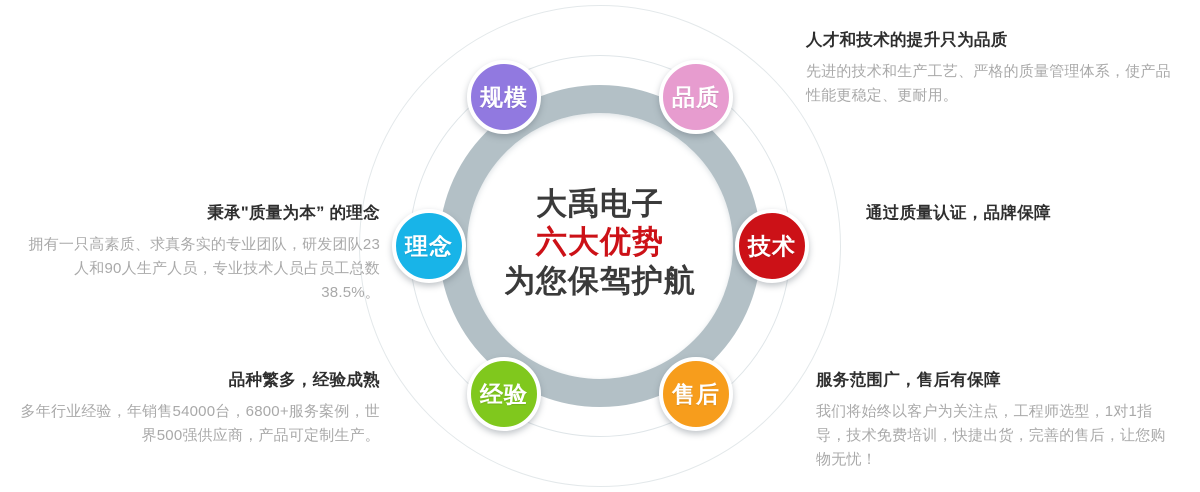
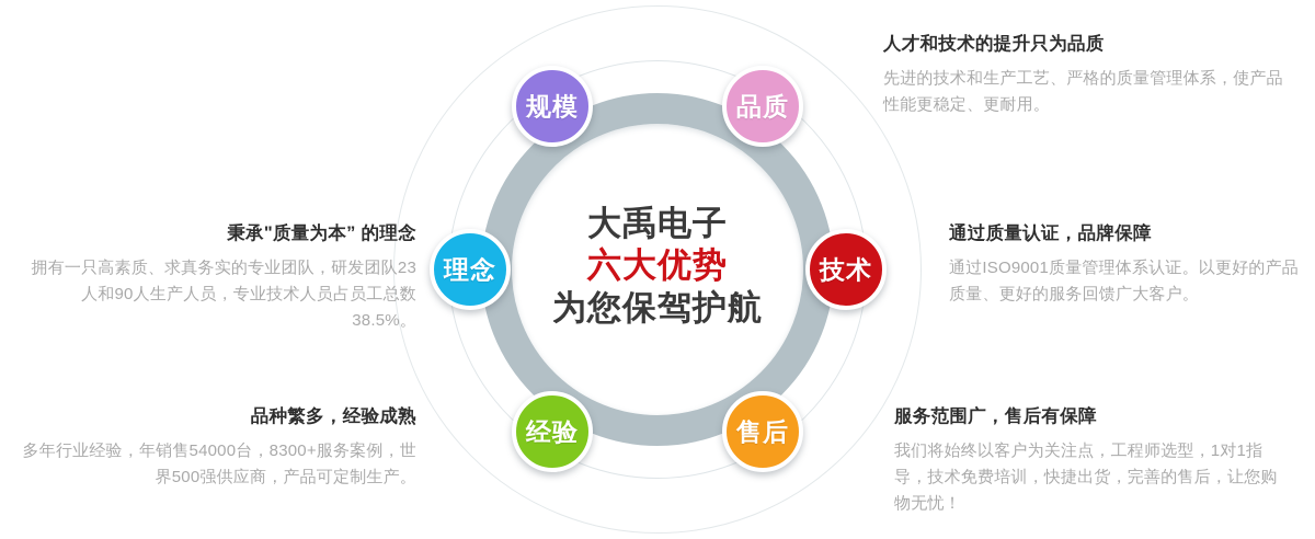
  大禹电子
  六大优势
  为您保驾护航
  规模
  品质
  理念
  技术
  经验
  售后
  秉承"质量为本” 的理念
  拥有一只高素质、求真务实的专业团队，研发团队23人和90人生产人员，专业技术人员占员工总数38.5%。
  品种繁多，经验成熟
- 多年行业经验，年销售54000台，6800+服务案例，世界500强供应商，产品可定制生产。
+ 多年行业经验，年销售54000台，8300+服务案例，世界500强供应商，产品可定制生产。
  人才和技术的提升只为品质
  先进的技术和生产工艺、严格的质量管理体系，使产品性能更稳定、更耐用。
  通过质量认证，品牌保障
+ 通过ISO9001质量管理体系认证。以更好的产品质量、更好的服务回馈广大客户。
  服务范围广，售后有保障
  我们将始终以客户为关注点，工程师选型，1对1指导，技术免费培训，快捷出货，完善的售后，让您购物无忧！
